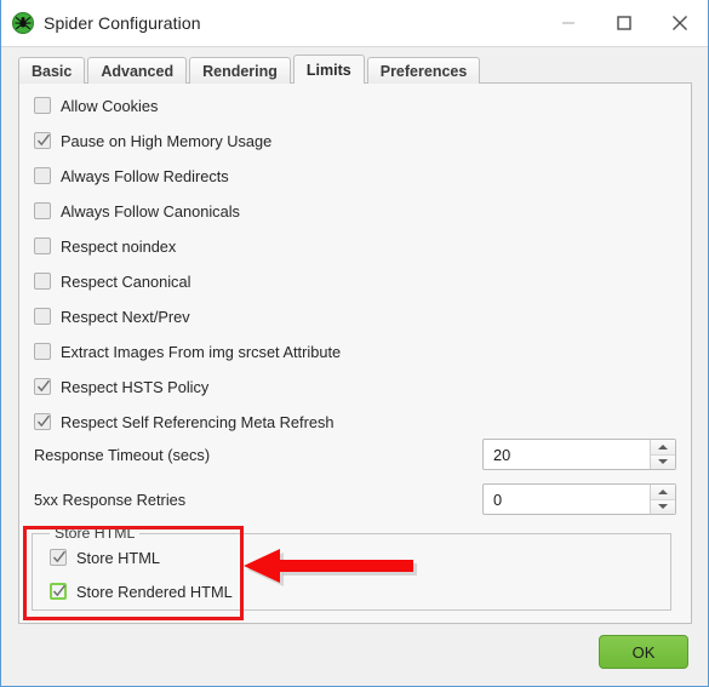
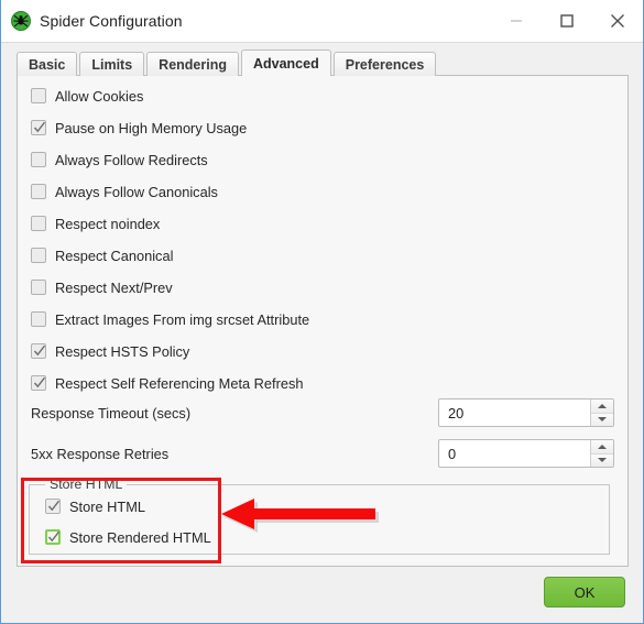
  Spider Configuration
  Basic
- Advanced
+ Limits
  Rendering
- Limits
+ Advanced
  Preferences
  Allow Cookies
  Pause on High Memory Usage
  Always Follow Redirects
  Always Follow Canonicals
  Respect noindex
  Respect Canonical
  Respect Next/Prev
  Extract Images From img srcset Attribute
  Respect HSTS Policy
  Respect Self Referencing Meta Refresh
  Response Timeout (secs)
  20
  5xx Response Retries
  0
  Store HTML
  Store HTML
  Store Rendered HTML
  OK
